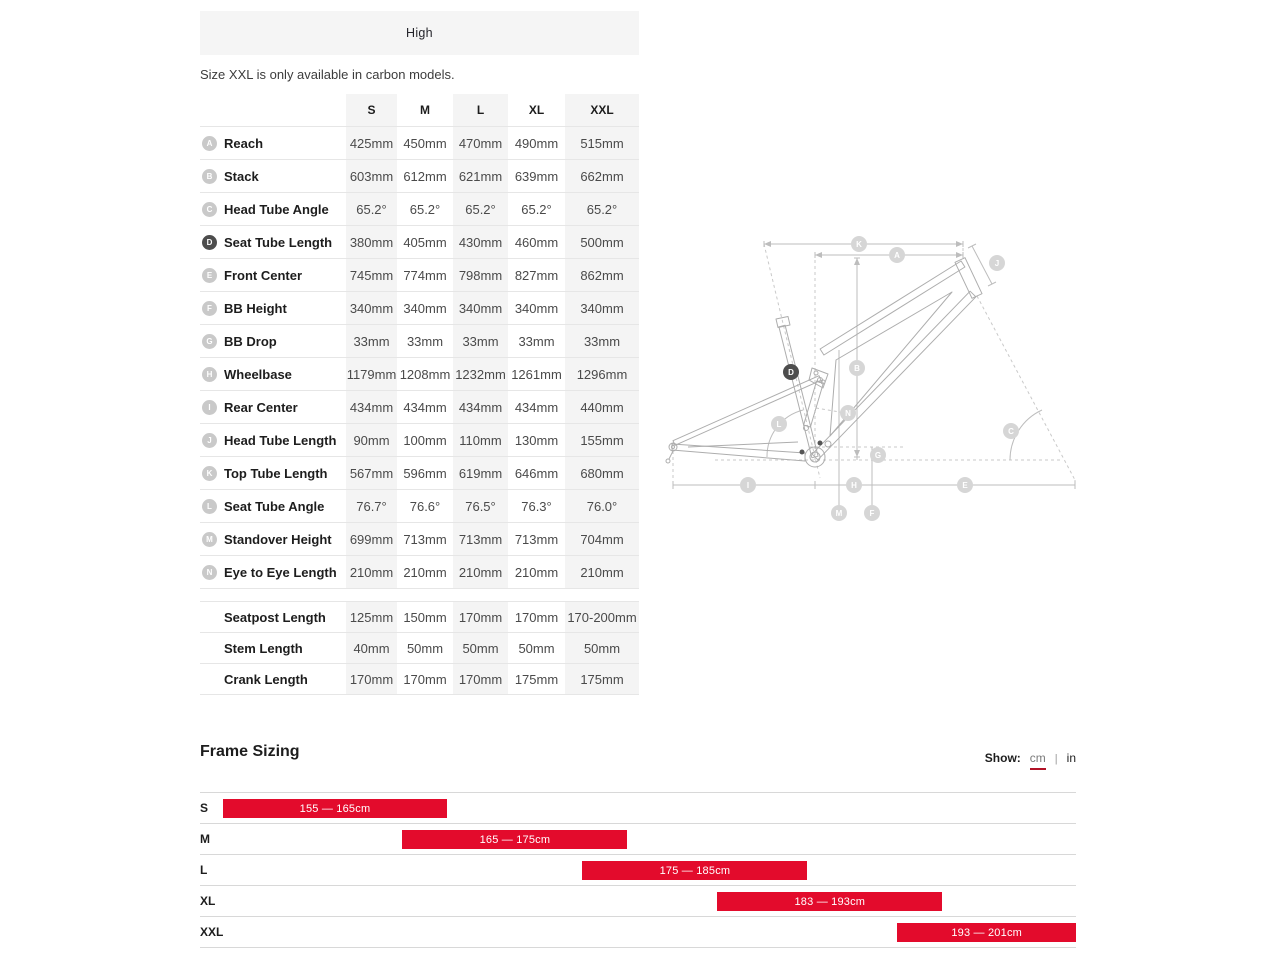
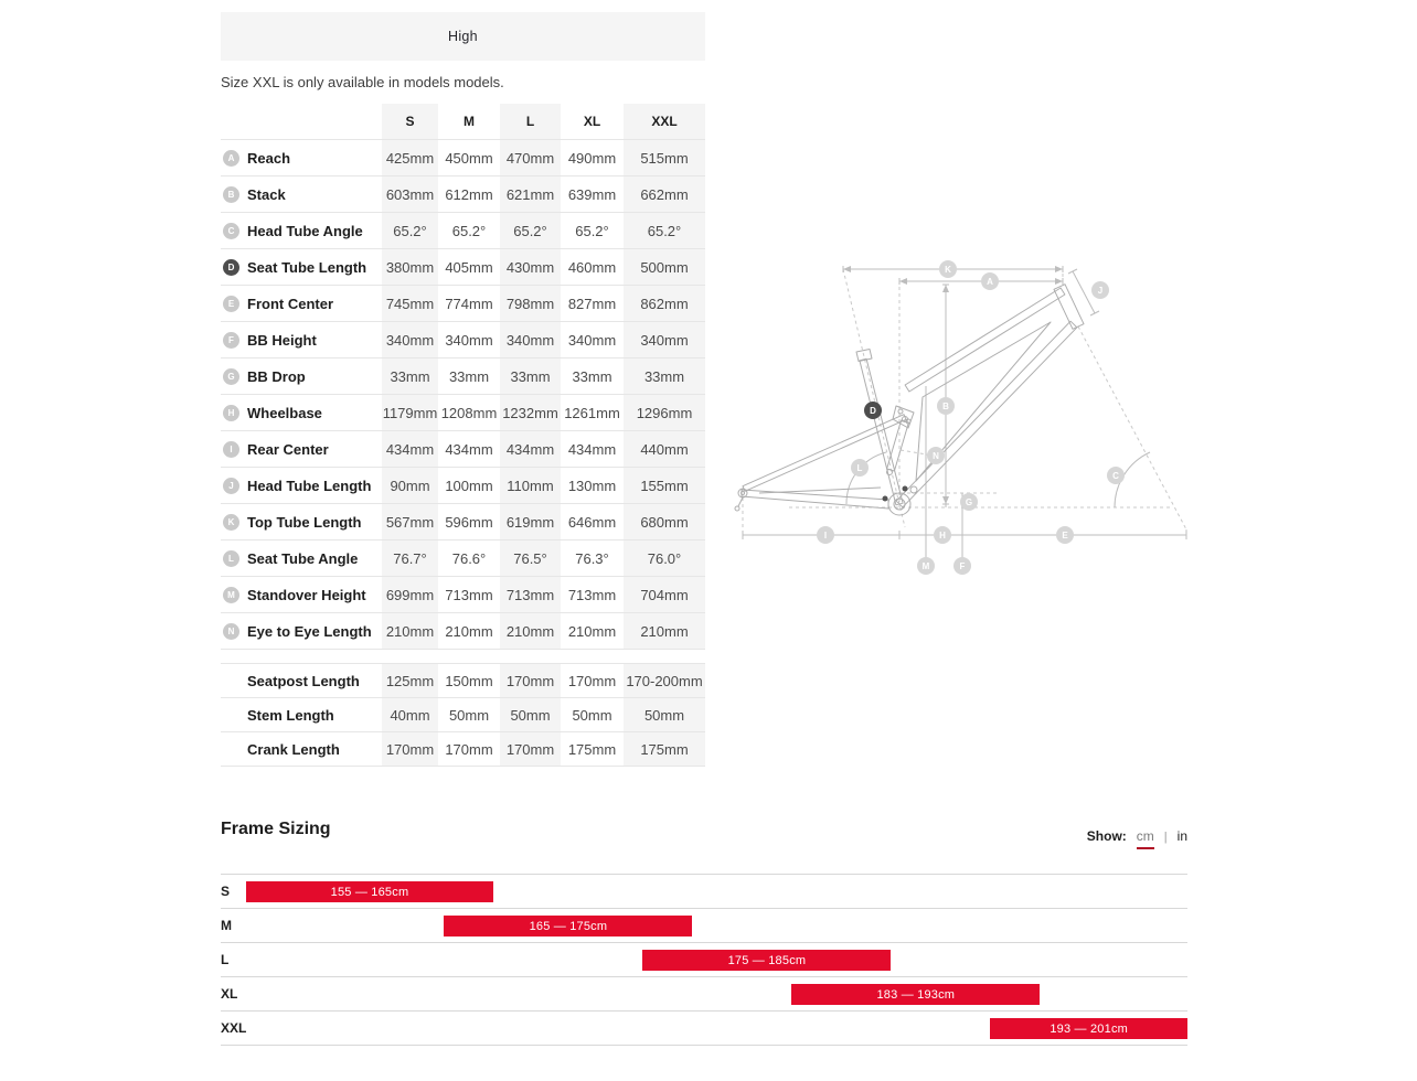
  High
- Size XXL is only available in carbon models.
+ Size XXL is only available in models models.
  S
  M
  L
  XL
  XXL
  A
  Reach
  425mm
  450mm
  470mm
  490mm
  515mm
  B
  Stack
  603mm
  612mm
  621mm
  639mm
  662mm
  C
  Head Tube Angle
  65.2°
  65.2°
  65.2°
  65.2°
  65.2°
  D
  Seat Tube Length
  380mm
  405mm
  430mm
  460mm
  500mm
  E
  Front Center
  745mm
  774mm
  798mm
  827mm
  862mm
  F
  BB Height
  340mm
  340mm
  340mm
  340mm
  340mm
  G
  BB Drop
  33mm
  33mm
  33mm
  33mm
  33mm
  H
  Wheelbase
  1179mm
  1208mm
  1232mm
  1261mm
  1296mm
  I
  Rear Center
  434mm
  434mm
  434mm
  434mm
  440mm
  J
  Head Tube Length
  90mm
  100mm
  110mm
  130mm
  155mm
  K
  Top Tube Length
  567mm
  596mm
  619mm
  646mm
  680mm
  L
  Seat Tube Angle
  76.7°
  76.6°
  76.5°
  76.3°
  76.0°
  M
  Standover Height
  699mm
  713mm
  713mm
  713mm
  704mm
  N
  Eye to Eye Length
  210mm
  210mm
  210mm
  210mm
  210mm
  Seatpost Length
  125mm
  150mm
  170mm
  170mm
  170-200mm
  Stem Length
  40mm
  50mm
  50mm
  50mm
  50mm
  Crank Length
  170mm
  170mm
  170mm
  175mm
  175mm
  A
  B
  C
  D
  E
  F
  G
  H
  I
  J
  K
  L
  M
  N
  Frame Sizing
  Show:
  cm
  |
  in
  S
  155 — 165cm
  M
  165 — 175cm
  L
  175 — 185cm
  XL
  183 — 193cm
  XXL
  193 — 201cm
